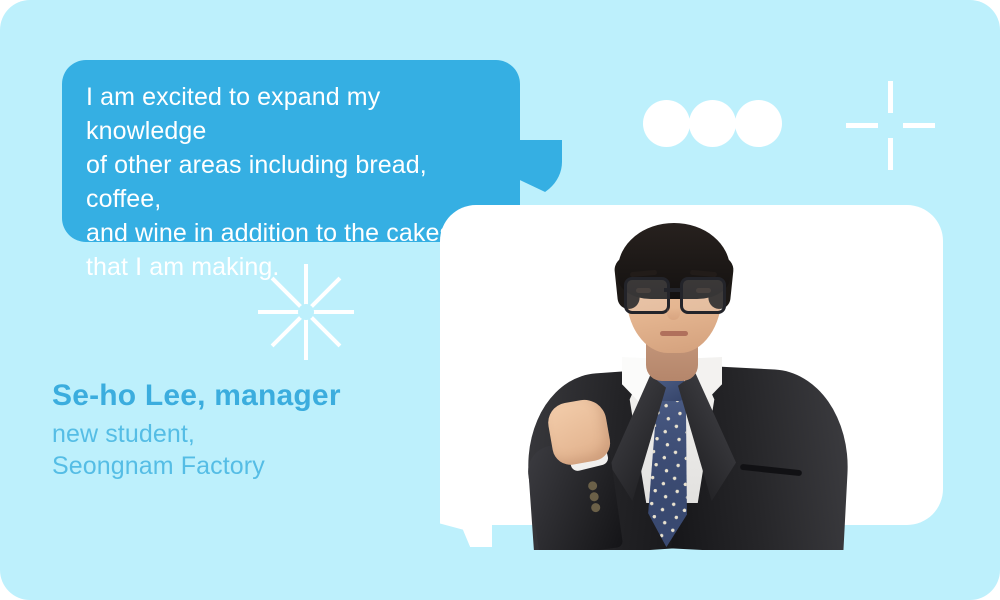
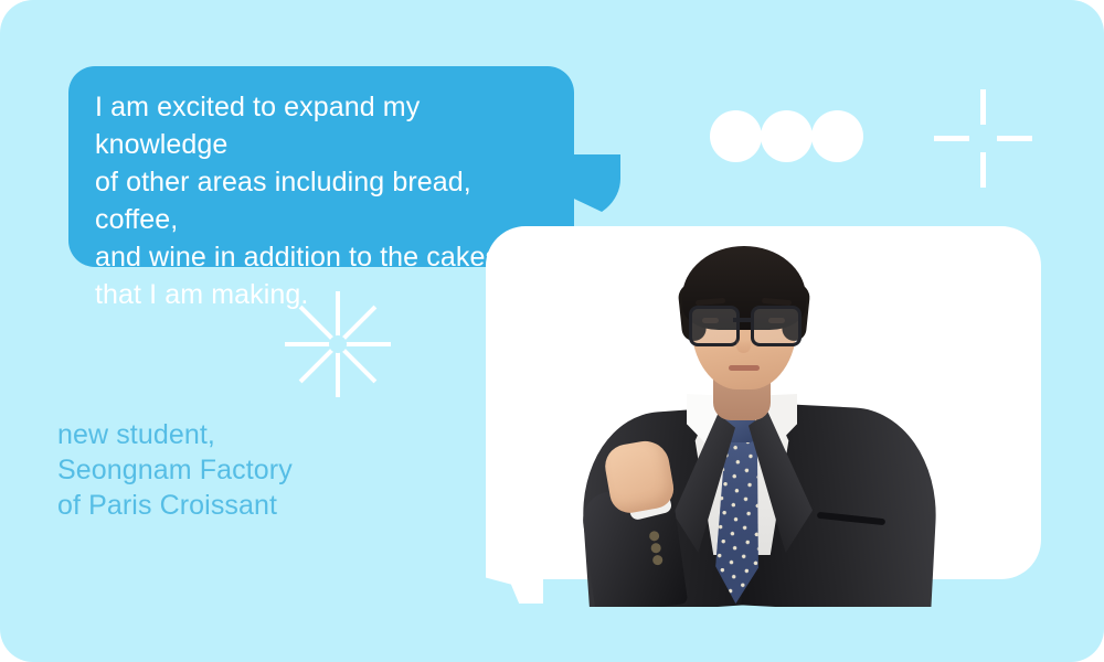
  I am excited to expand my knowledge
  of other areas including bread, coffee,
  and wine in addition to the cake
  that I am making.
- Se-ho Lee, manager
  new student,
  Seongnam Factory
+ of Paris Croissant
